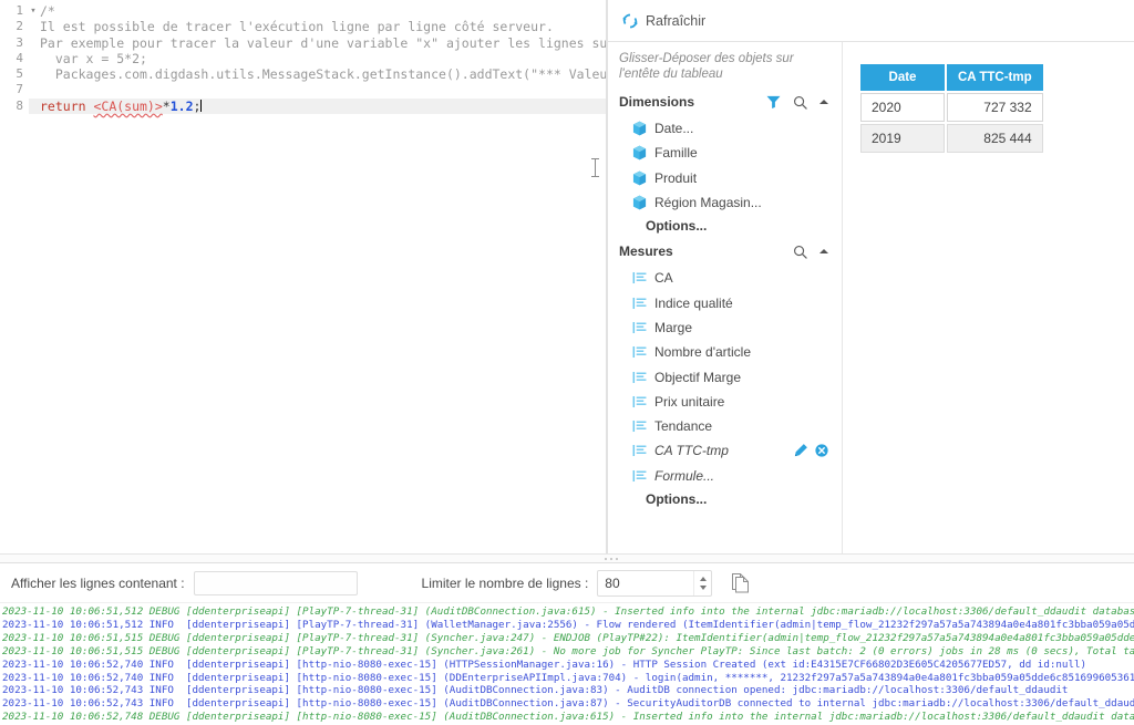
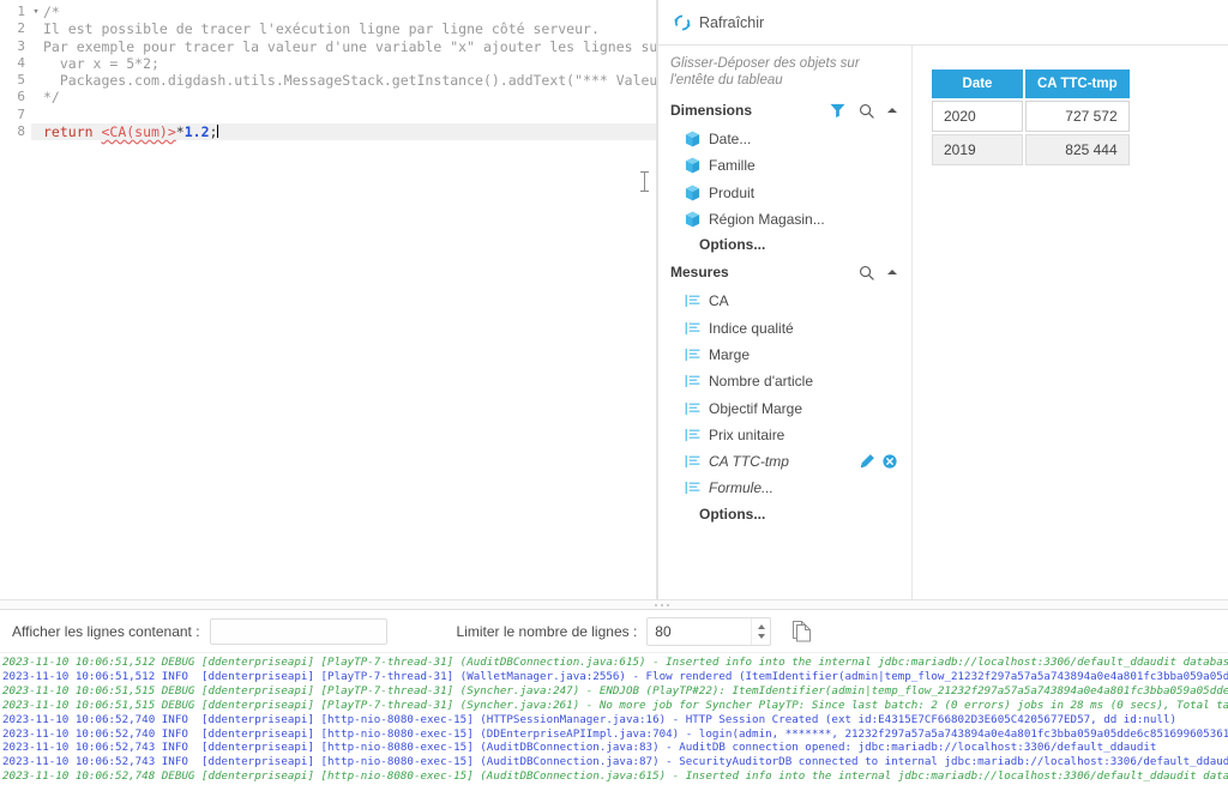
  1
  ▾
  /*
  2
  Il est possible de tracer l'exécution ligne par ligne côté serveur.
  3
  Par exemple pour tracer la valeur d'une variable "x" ajouter les lignes su
  4
  var x = 5*2;
  5
  Packages.com.digdash.utils.MessageStack.getInstance().addText("*** Valeu
+ 6
+ */
  7
  8
  return <CA(sum)>*1.2;
  Rafraîchir
  Glisser-Déposer des objets sur l'entête du tableau
  Dimensions
  Date...
  Famille
  Produit
  Région Magasin...
  Options...
  Mesures
  CA
  Indice qualité
  Marge
  Nombre d'article
  Objectif Marge
  Prix unitaire
- Tendance
  CA TTC-tmp
  Formule...
  Options...
  Date	CA TTC-tmp
- 2020	727 332
+ 2020	727 572
  2019	825 444
  Afficher les lignes contenant :
  Limiter le nombre de lignes :
  80
  2023-11-10 10:06:51,512 DEBUG [ddenterpriseapi] [PlayTP-7-thread-31] (AuditDBConnection.java:615) - Inserted info into the internal jdbc:mariadb://localhost:3306/default_ddaudit databas
  2023-11-10 10:06:51,512 INFO [ddenterpriseapi] [PlayTP-7-thread-31] (WalletManager.java:2556) - Flow rendered (ItemIdentifier(admin|temp_flow_21232f297a57a5a743894a0e4a801fc3bba059a05d
  2023-11-10 10:06:51,515 DEBUG [ddenterpriseapi] [PlayTP-7-thread-31] (Syncher.java:247) - ENDJOB (PlayTP#22): ItemIdentifier(admin|temp_flow_21232f297a57a5a743894a0e4a801fc3bba059a05dde
  2023-11-10 10:06:51,515 DEBUG [ddenterpriseapi] [PlayTP-7-thread-31] (Syncher.java:261) - No more job for Syncher PlayTP: Since last batch: 2 (0 errors) jobs in 28 ms (0 secs), Total ta
  2023-11-10 10:06:52,740 INFO [ddenterpriseapi] [http-nio-8080-exec-15] (HTTPSessionManager.java:16) - HTTP Session Created (ext id:E4315E7CF66802D3E605C4205677ED57, dd id:null)
  2023-11-10 10:06:52,740 INFO [ddenterpriseapi] [http-nio-8080-exec-15] (DDEnterpriseAPIImpl.java:704) - login(admin, *******, 21232f297a57a5a743894a0e4a801fc3bba059a05dde6c851699605361
  2023-11-10 10:06:52,743 INFO [ddenterpriseapi] [http-nio-8080-exec-15] (AuditDBConnection.java:83) - AuditDB connection opened: jdbc:mariadb://localhost:3306/default_ddaudit
  2023-11-10 10:06:52,743 INFO [ddenterpriseapi] [http-nio-8080-exec-15] (AuditDBConnection.java:87) - SecurityAuditorDB connected to internal jdbc:mariadb://localhost:3306/default_ddaud
  2023-11-10 10:06:52,748 DEBUG [ddenterpriseapi] [http-nio-8080-exec-15] (AuditDBConnection.java:615) - Inserted info into the internal jdbc:mariadb://localhost:3306/default_ddaudit data
